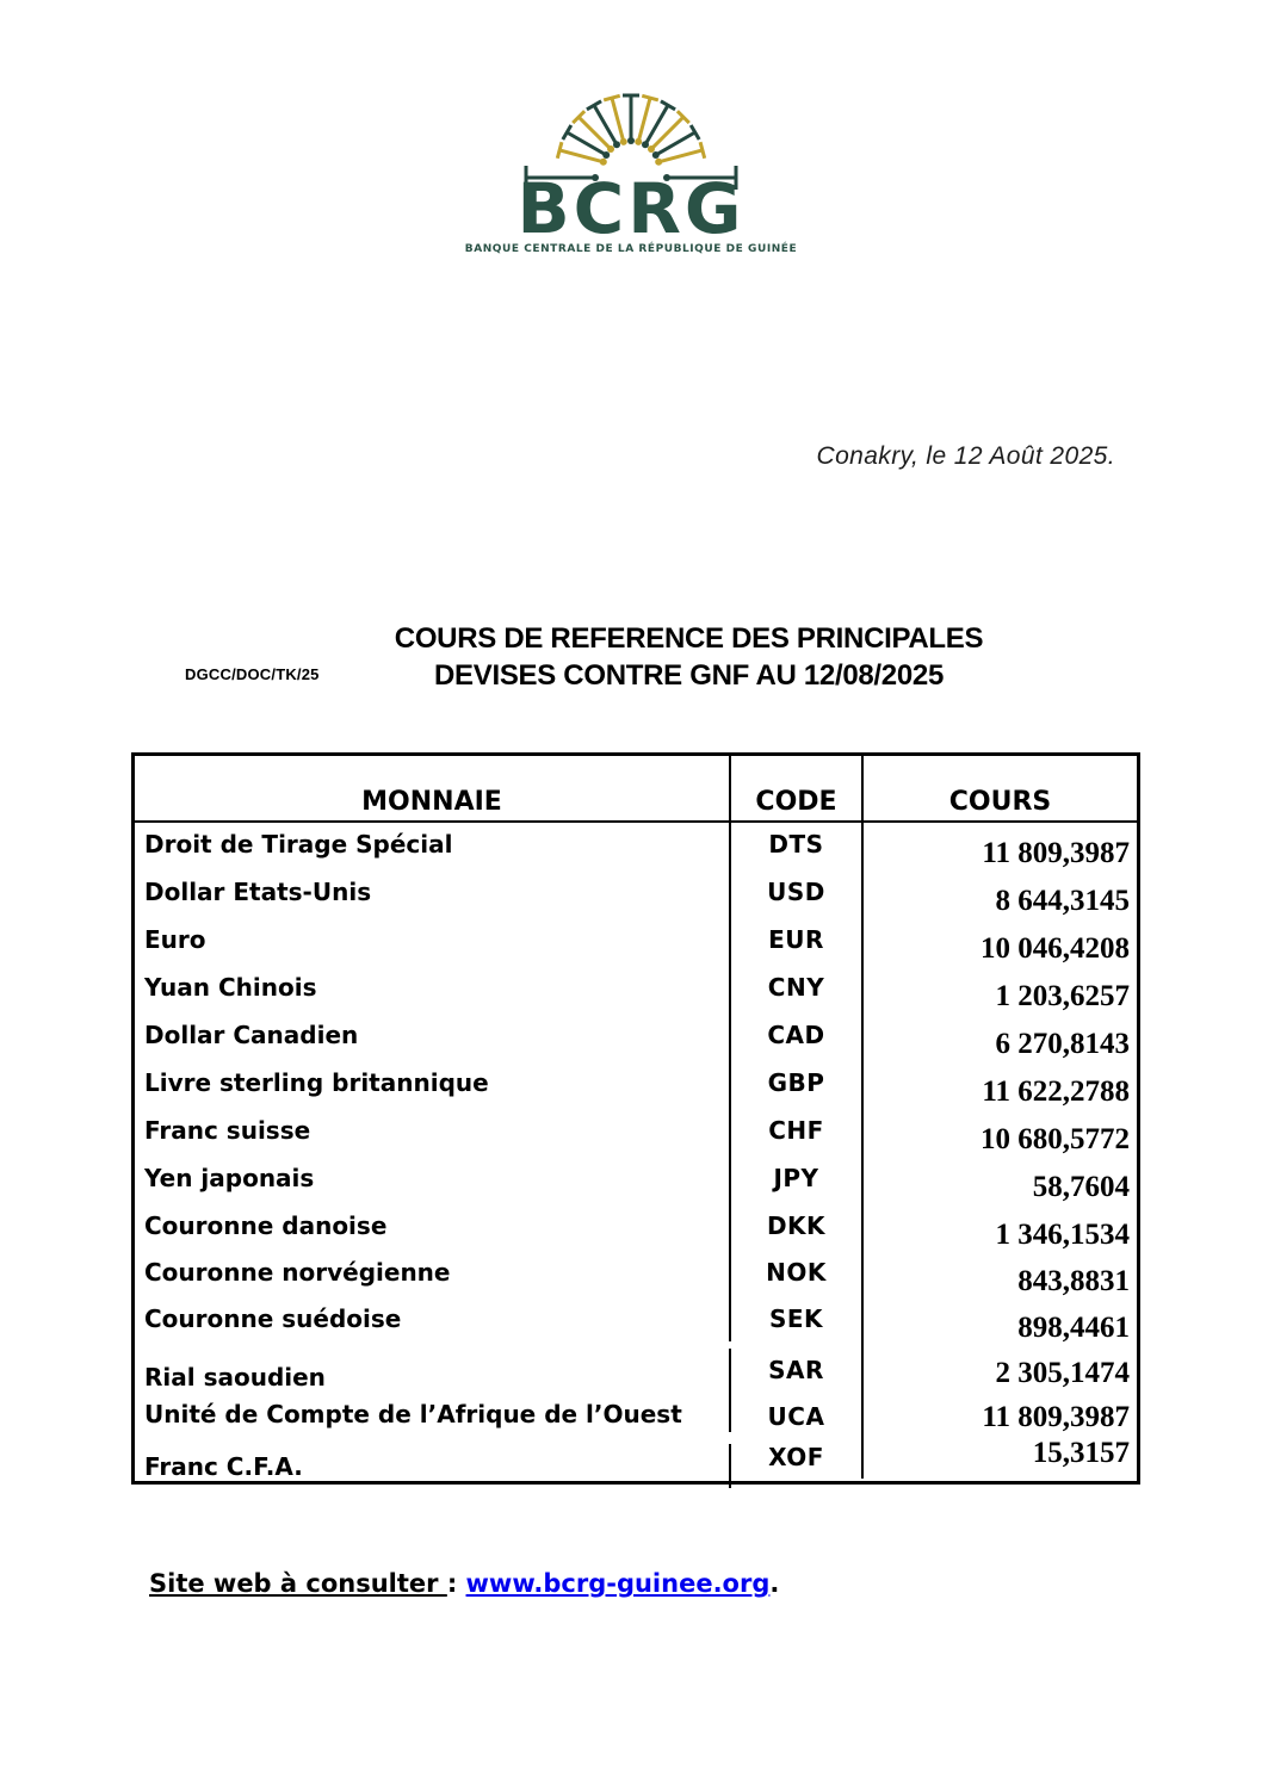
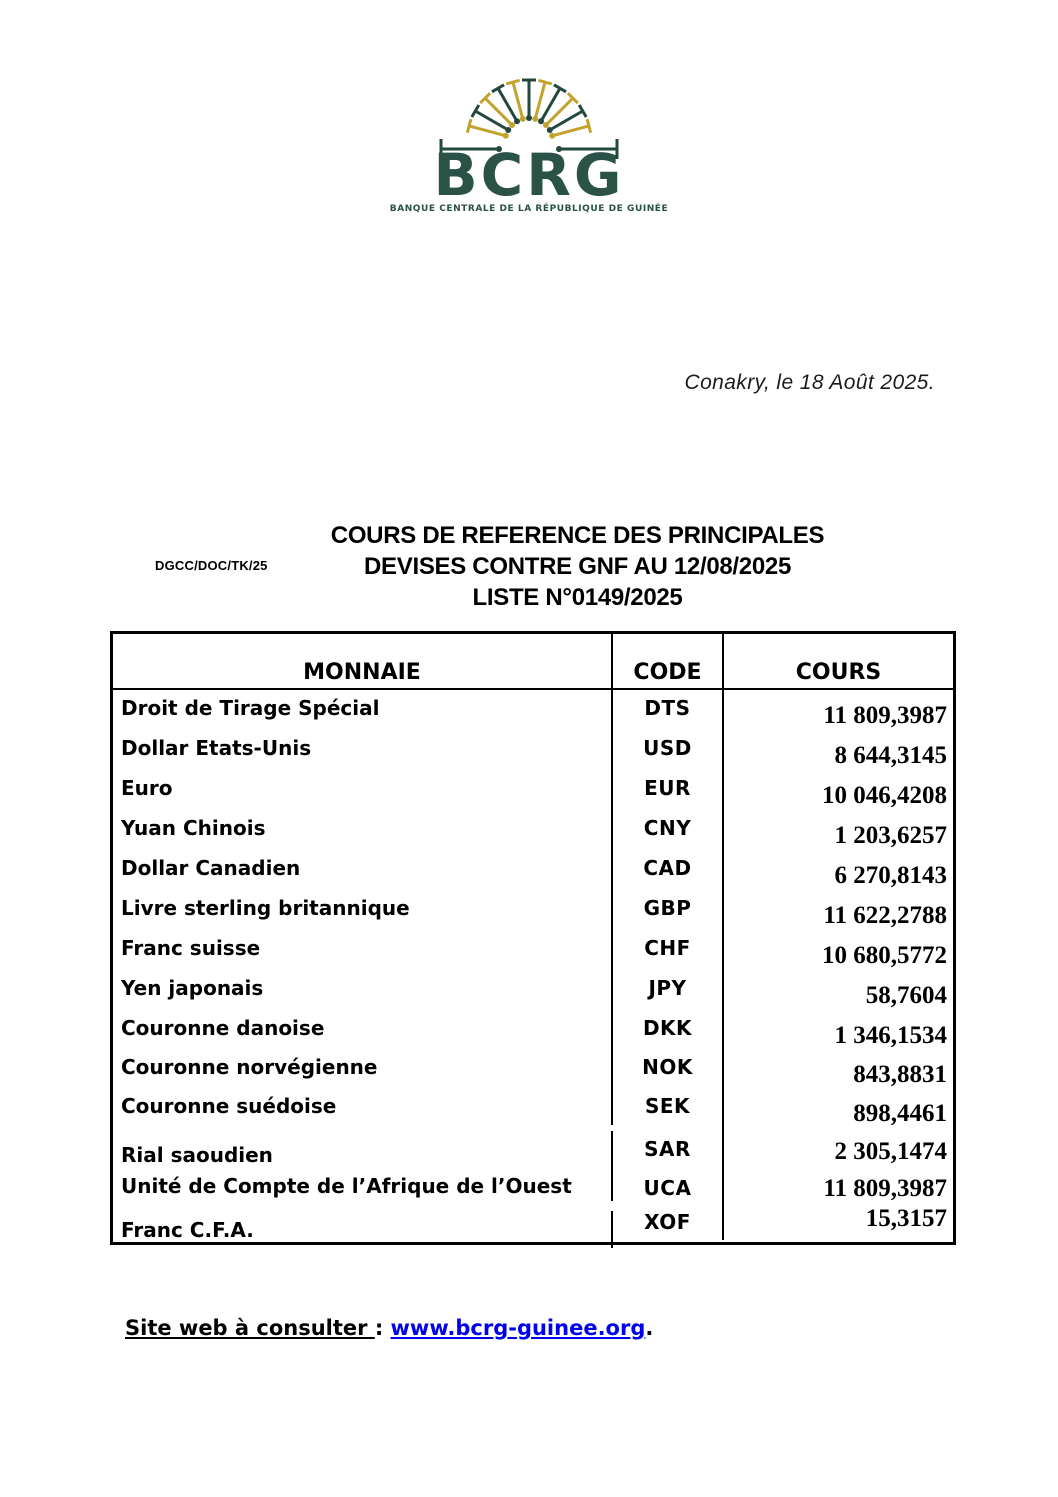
  BCRG
  BANQUE CENTRALE DE LA RÉPUBLIQUE DE GUINÉE
- Conakry, le 12 Août 2025.
+ Conakry, le 18 Août 2025.
  DGCC/DOC/TK/25
  COURS DE REFERENCE DES PRINCIPALES
  DEVISES CONTRE GNF AU 12/08/2025
+ LISTE N°0149/2025
  MONNAIE
  CODE
  COURS
  Droit de Tirage Spécial
  DTS
  11 809,3987
  Dollar Etats-Unis
  USD
  8 644,3145
  Euro
  EUR
  10 046,4208
  Yuan Chinois
  CNY
  1 203,6257
  Dollar Canadien
  CAD
  6 270,8143
  Livre sterling britannique
  GBP
  11 622,2788
  Franc suisse
  CHF
  10 680,5772
  Yen japonais
  JPY
  58,7604
  Couronne danoise
  DKK
  1 346,1534
  Couronne norvégienne
  NOK
  843,8831
  Couronne suédoise
  SEK
  898,4461
  Rial saoudien
  SAR
  2 305,1474
  Unité de Compte de l’Afrique de l’Ouest
  UCA
  11 809,3987
  Franc C.F.A.
  XOF
  15,3157
  Site web à consulter : www.bcrg-guinee.org.
